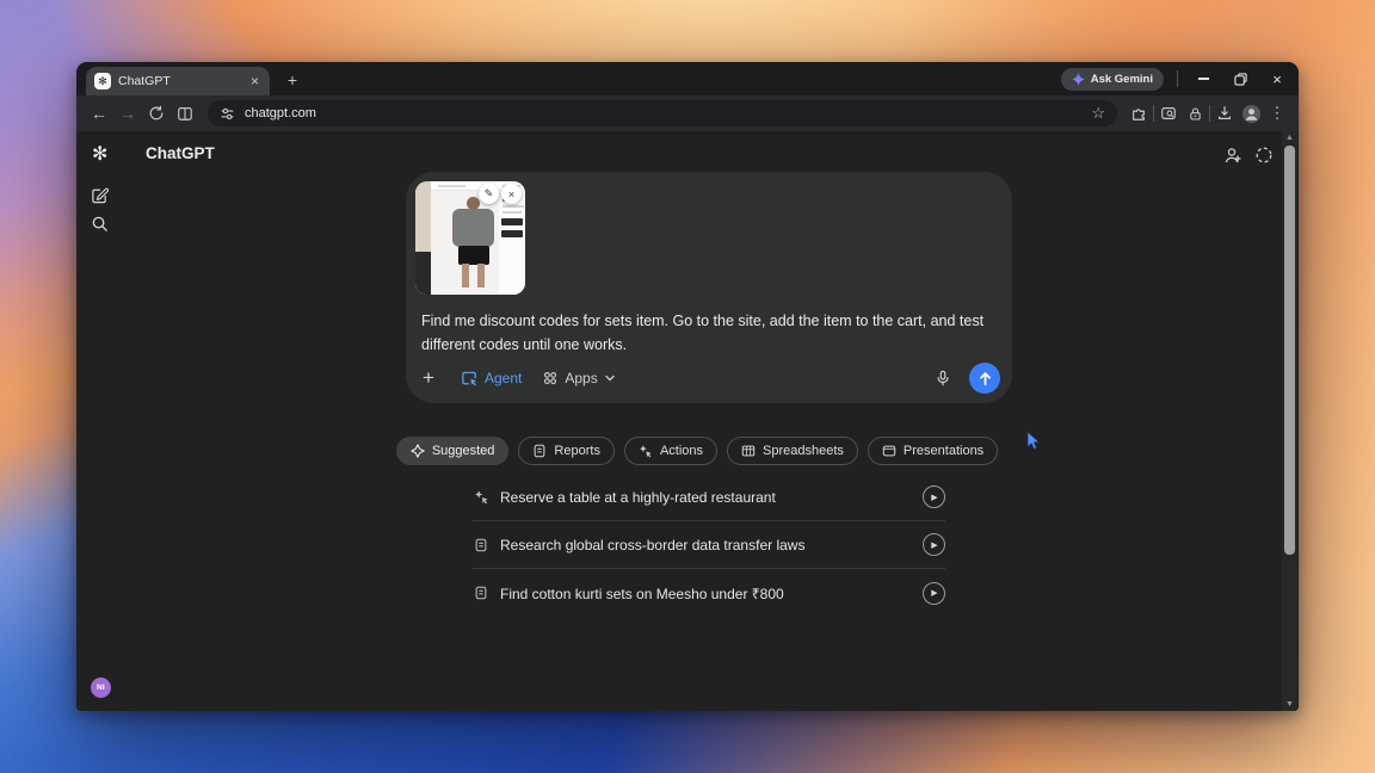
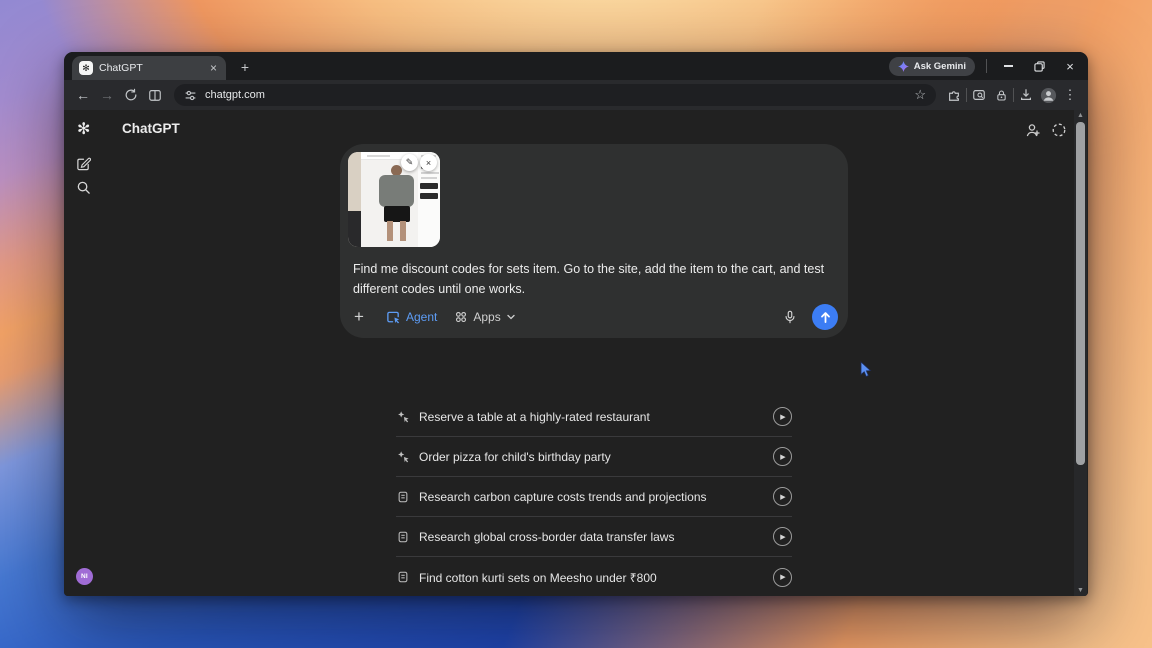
  ✻
  ChatGPT
  ×
  +
  Ask Gemini
  ×
  ←
  →
  chatgpt.com
  ☆
  ⋮
  ✻
  ChatGPT
  ✎
  ×
  Find me discount codes for sets item. Go to the site, add the item to the cart, and test different codes until one works.
  +
  Agent
  Apps
- Suggested
- Reports
- Actions
- Spreadsheets
- Presentations
  Reserve a table at a highly-rated restaurant
+ Order pizza for child's birthday party
+ Research carbon capture costs trends and projections
  Research global cross-border data transfer laws
  Find cotton kurti sets on Meesho under ₹800
